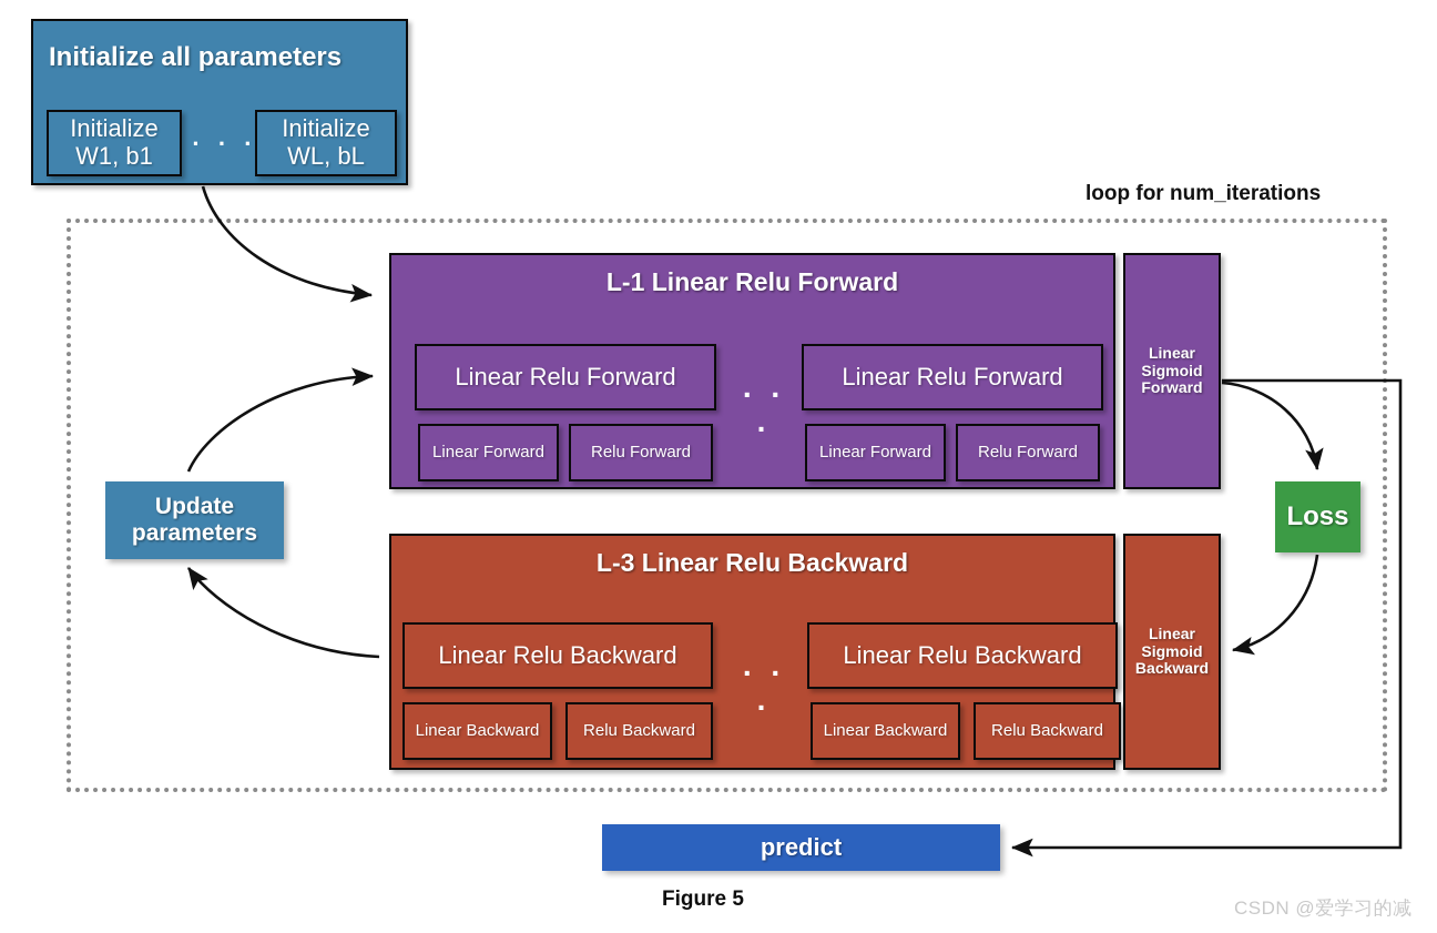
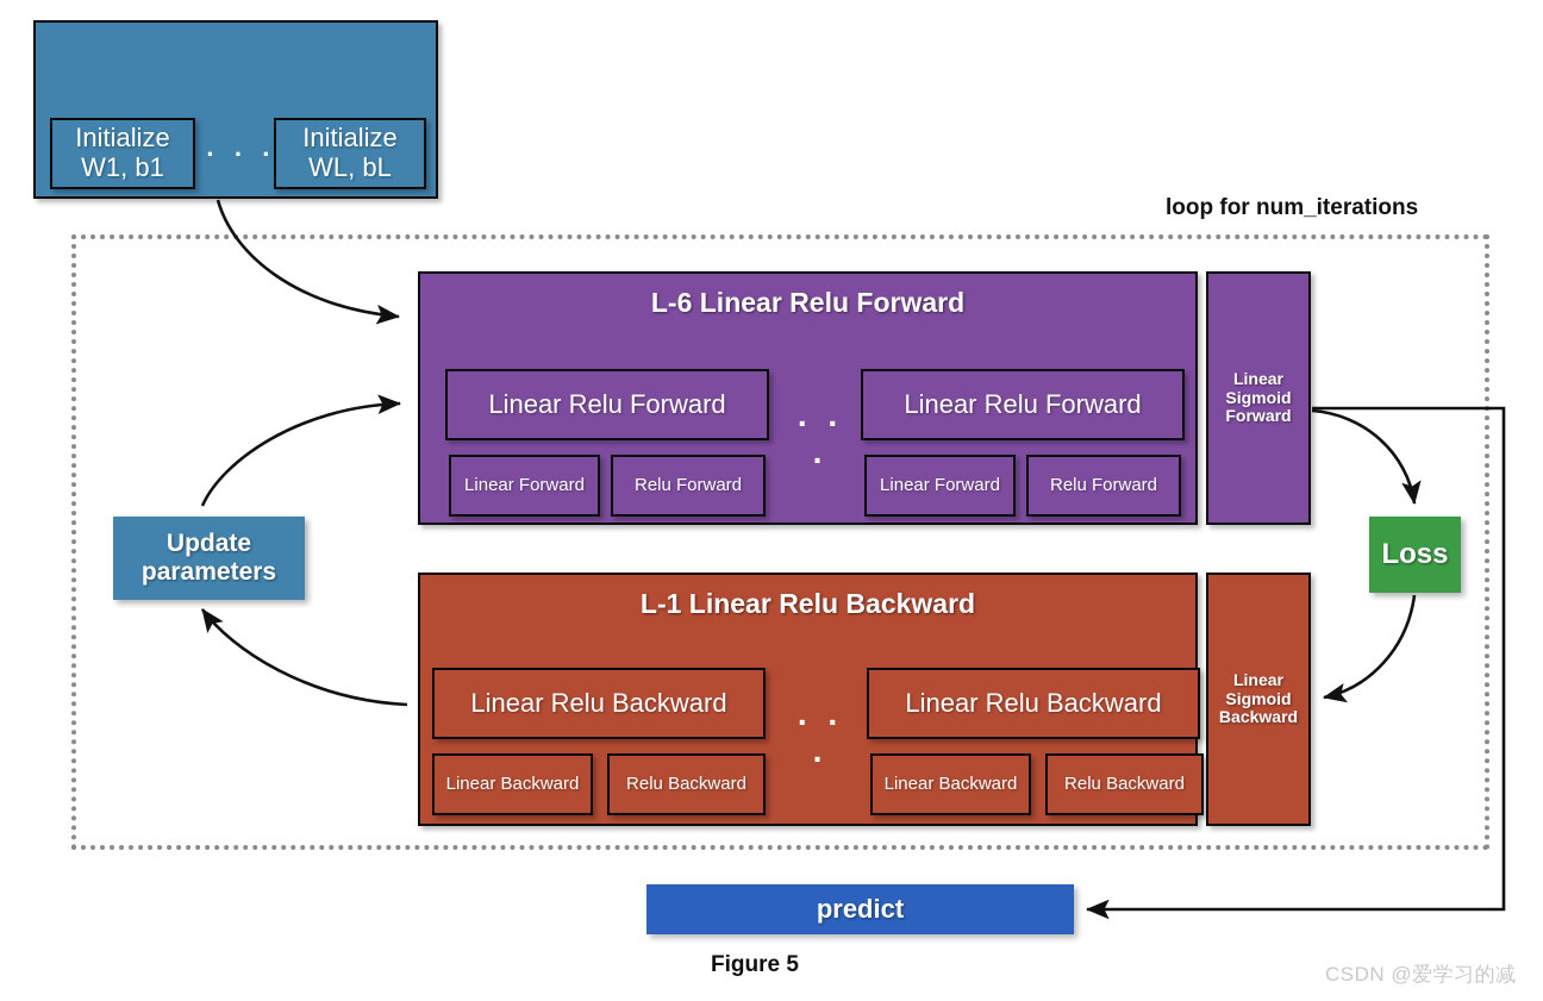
- Initialize all parameters
  Initialize
  W1, b1
  · · ·
  Initialize
  WL, bL
  loop for num_iterations
  Update
  parameters
- L-1 Linear Relu Forward
+ L-6 Linear Relu Forward
  Linear Relu Forward
  Linear Forward
  Relu Forward
  . . .
  Linear Relu Forward
  Linear Forward
  Relu Forward
  Linear
  Sigmoid
  Forward
- L-3 Linear Relu Backward
+ L-1 Linear Relu Backward
  Linear Relu Backward
  Linear Backward
  Relu Backward
  . . .
  Linear Relu Backward
  Linear Backward
  Relu Backward
  Linear
  Sigmoid
  Backward
  Loss
  predict
  Figure 5
  CSDN @爱学习的减
